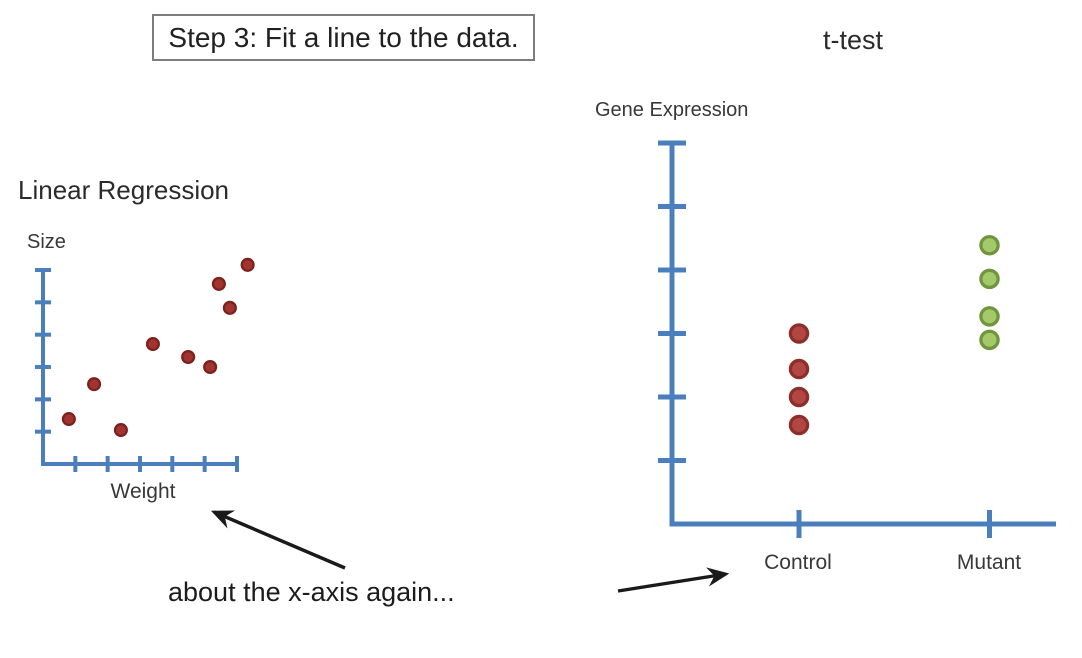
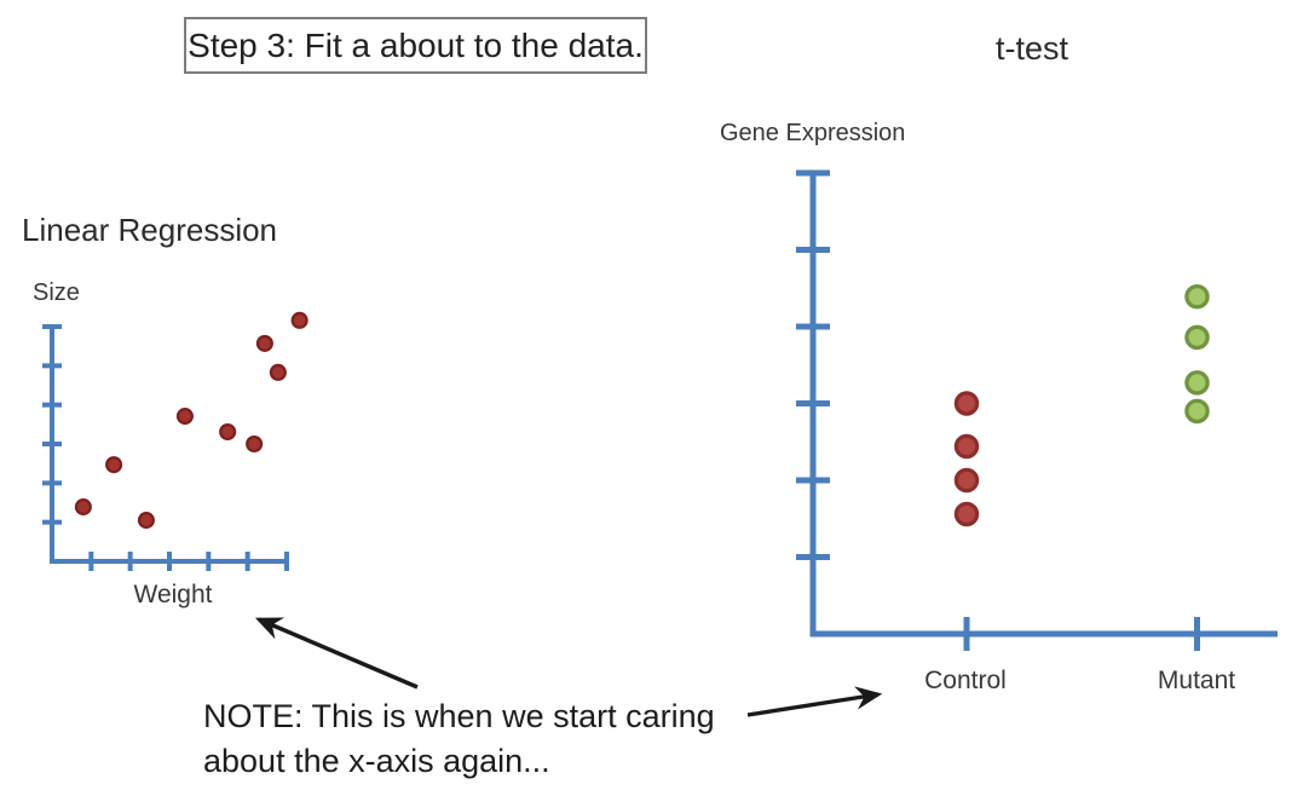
- Step 3: Fit a line to the data.
+ Step 3: Fit a about to the data.
  t-test
  Linear Regression
  Size
  Gene Expression
  Weight
  Control
  Mutant
+ NOTE: This is when we start caring
  about the x-axis again...
